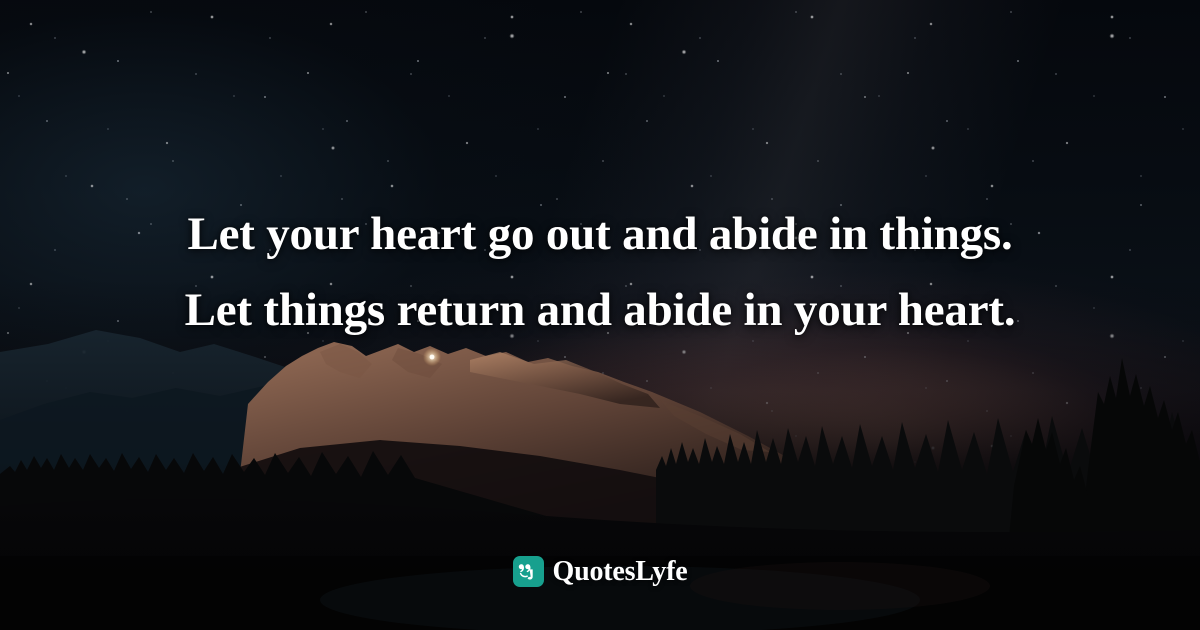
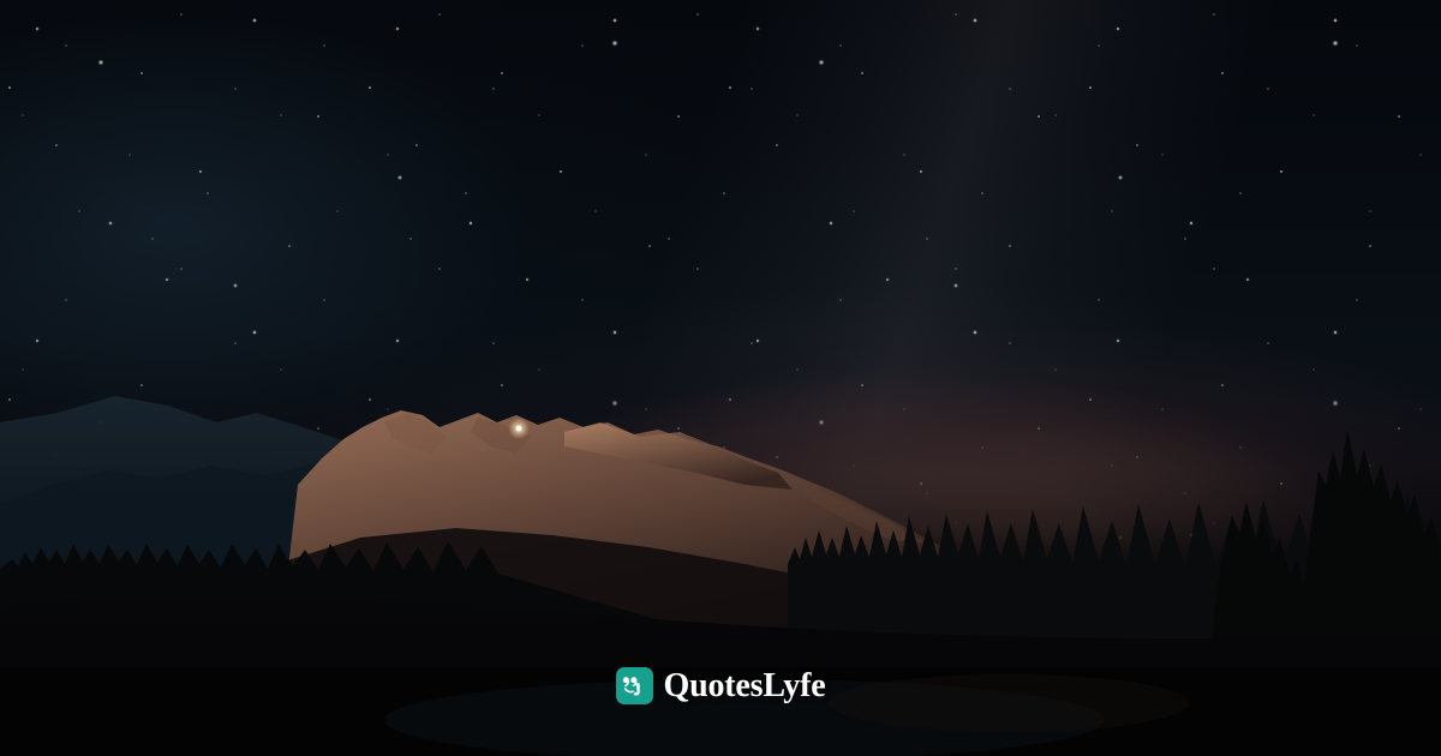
- Let your heart go out and abide in things.
- Let things return and abide in your heart.
  QuotesLyfe
